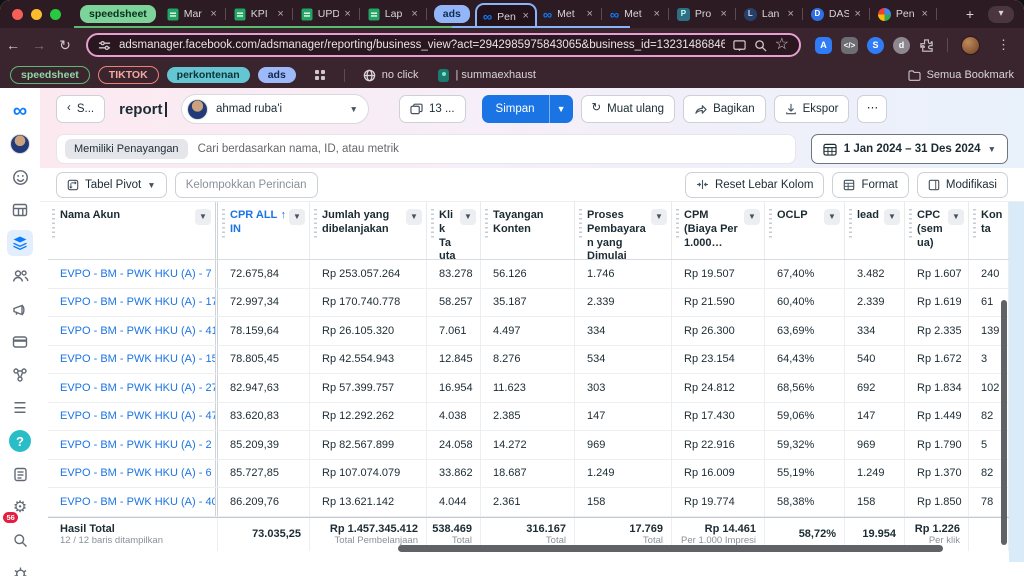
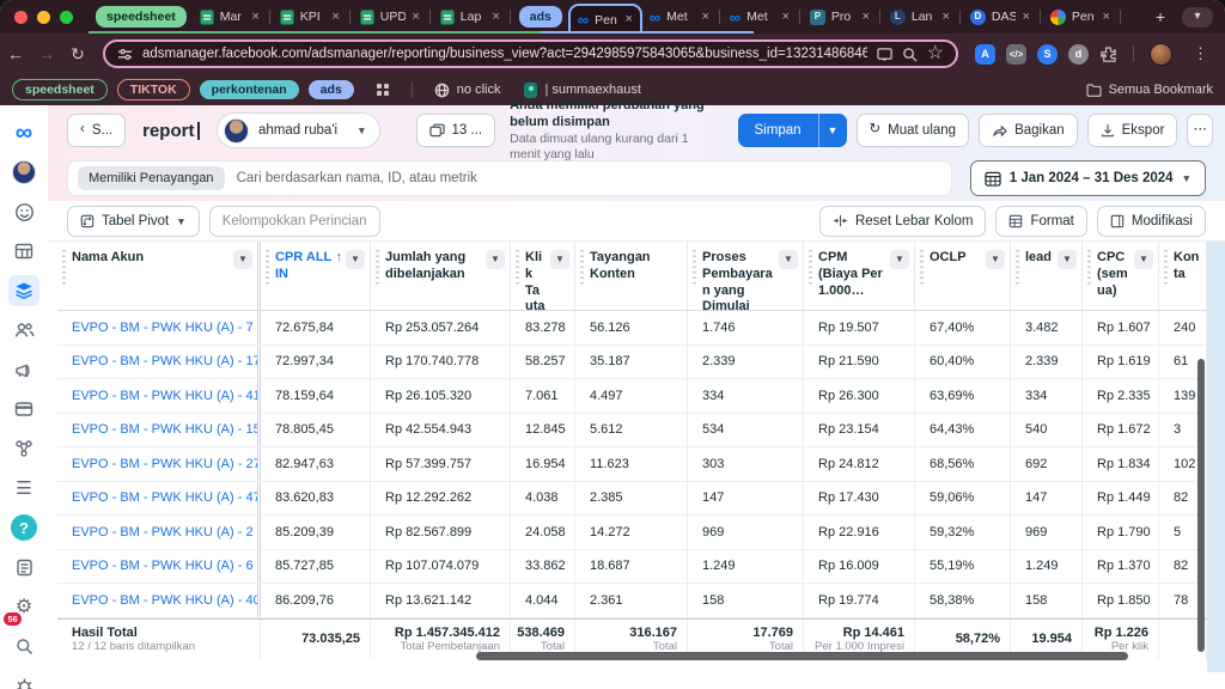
  speedsheet
  Mar
  ×
  KPI
  ×
  UPD
  ×
  Lap
  ×
  ads
  ∞
  Pen
  ×
  ∞
  Met
  ×
  ∞
  Met
  ×
  P
  Pro
  ×
  L
  Lan
  ×
  D
  DAS
  ×
  Pen
  ×
  +
  ▾
  ←
  →
  ↻
  adsmanager.facebook.com/adsmanager/reporting/business_view?act=2942985975843065&business_id=13231486846
  ☆
  A
  </>
  S
  d
  ⋮
  speedsheet
  TIKTOK
  perkontenan
  ads
  no click
  | summaexhaust
  Semua Bookmark
  ∞
  ☰
  ?
  ⚙
  56
  ‹
  S...
  report
  ahmad ruba'i
  ▼
  13 ...
+ Anda memiliki perubahan yang belum disimpan
+ Data dimuat ulang kurang dari 1 menit yang lalu
  Simpan
  ▼
  ↻
  Muat ulang
  Bagikan
  Ekspor
  ⋯
  Memiliki Penayangan
  Cari berdasarkan nama, ID, atau metrik
  1 Jan 2024 – 31 Des 2024
  ▼
  Tabel Pivot
  ▼
  Kelompokkan Perincian
  Reset Lebar Kolom
  Format
  Modifikasi
  Nama Akun
  ▼
  CPR ALL IN
  ↑
  ▼
  Jumlah yang dibelanjakan
  ▼
  Klik Tauta
  ▼
  Tayangan Konten
  Proses Pembayaran yang Dimulai
  ▼
  CPM (Biaya Per 1.000…
  ▼
  OCLP
  ▼
  lead
  ▼
  CPC (semua)
  ▼
  Konta
  EVPO - BM - PWK HKU (A) - 7
  72.675,84
  Rp 253.057.264
  83.278
  56.126
  1.746
  Rp 19.507
  67,40%
  3.482
  Rp 1.607
  240
  EVPO - BM - PWK HKU (A) - 17
  72.997,34
  Rp 170.740.778
  58.257
  35.187
  2.339
  Rp 21.590
  60,40%
  2.339
  Rp 1.619
  61
  EVPO - BM - PWK HKU (A) - 41
  78.159,64
  Rp 26.105.320
  7.061
  4.497
  334
  Rp 26.300
  63,69%
  334
  Rp 2.335
  139
  EVPO - BM - PWK HKU (A) - 15
  78.805,45
  Rp 42.554.943
  12.845
- 8.276
+ 5.612
  534
  Rp 23.154
  64,43%
  540
  Rp 1.672
  3
  EVPO - BM - PWK HKU (A) - 27
  82.947,63
  Rp 57.399.757
  16.954
  11.623
  303
  Rp 24.812
  68,56%
  692
  Rp 1.834
  102
  EVPO - BM - PWK HKU (A) - 47
  83.620,83
  Rp 12.292.262
  4.038
  2.385
  147
  Rp 17.430
  59,06%
  147
  Rp 1.449
  82
  EVPO - BM - PWK HKU (A) - 2
  85.209,39
  Rp 82.567.899
  24.058
  14.272
  969
  Rp 22.916
  59,32%
  969
  Rp 1.790
  5
  EVPO - BM - PWK HKU (A) - 6
  85.727,85
  Rp 107.074.079
  33.862
  18.687
  1.249
  Rp 16.009
  55,19%
  1.249
  Rp 1.370
  82
  EVPO - BM - PWK HKU (A) - 40
  86.209,76
  Rp 13.621.142
  4.044
  2.361
  158
  Rp 19.774
  58,38%
  158
  Rp 1.850
  78
  Hasil Total
  12 / 12 baris ditampilkan
  73.035,25
  Rp 1.457.345.412
  Total Pembelanjaan
  538.469
  Total
  316.167
  Total
  17.769
  Total
  Rp 14.461
  Per 1.000 Impresi
  58,72%
  19.954
  Rp 1.226
  Per klik
